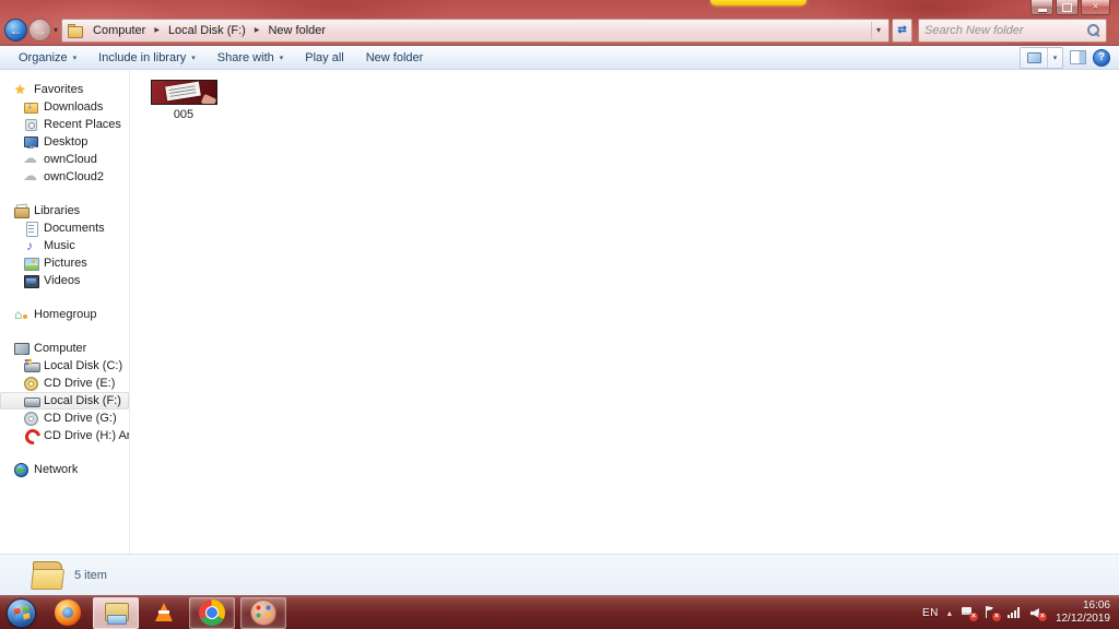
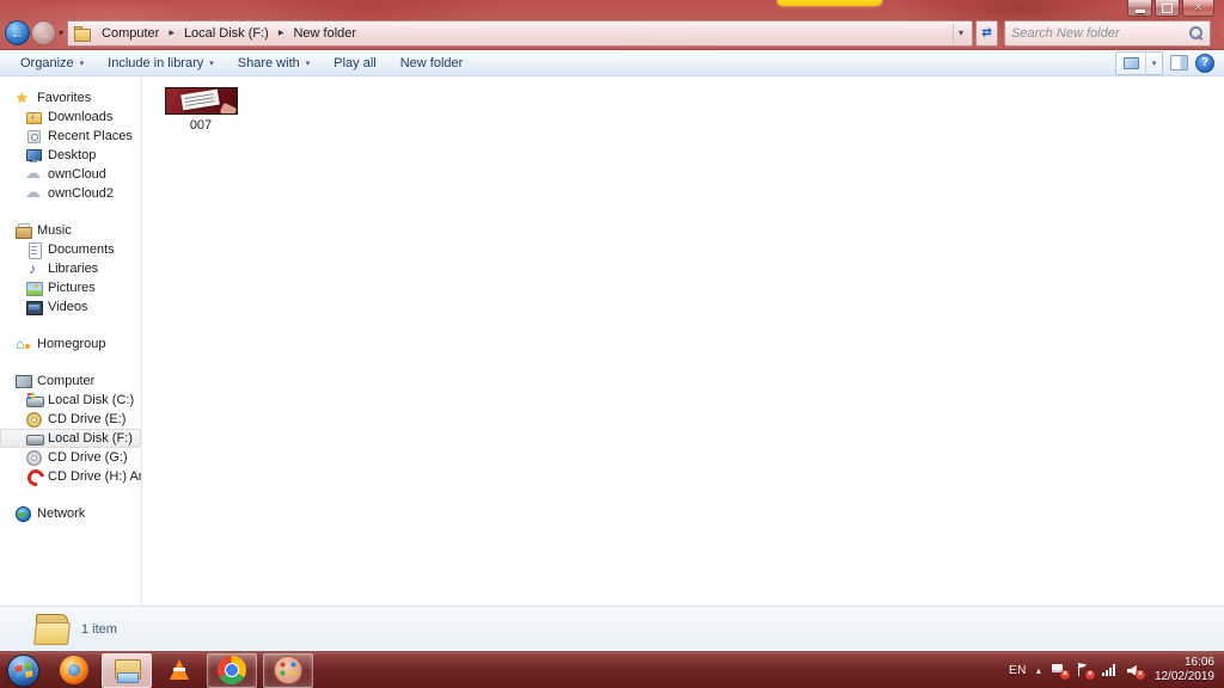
  ×
  ←
  →
  ▾
  Computer
  Local Disk (F:)
  New folder
  ▾
  ⇄
  Search New folder
  Organize
  Include in library
  Share with
  Play all
  New folder
  ?
  Favorites
  Downloads
  Recent Places
  Desktop
  ownCloud
  ownCloud2
- Libraries
+ Music
  Documents
- Music
+ Libraries
  Pictures
  Videos
  Homegroup
  Computer
  Local Disk (C:)
  CD Drive (E:)
  Local Disk (F:)
  CD Drive (G:)
  CD Drive (H:) A
  Network
- 005
+ 007
- 5 item
+ 1 item
  EN
  ▴
  16:06
- 12/12/2019
+ 12/02/2019
